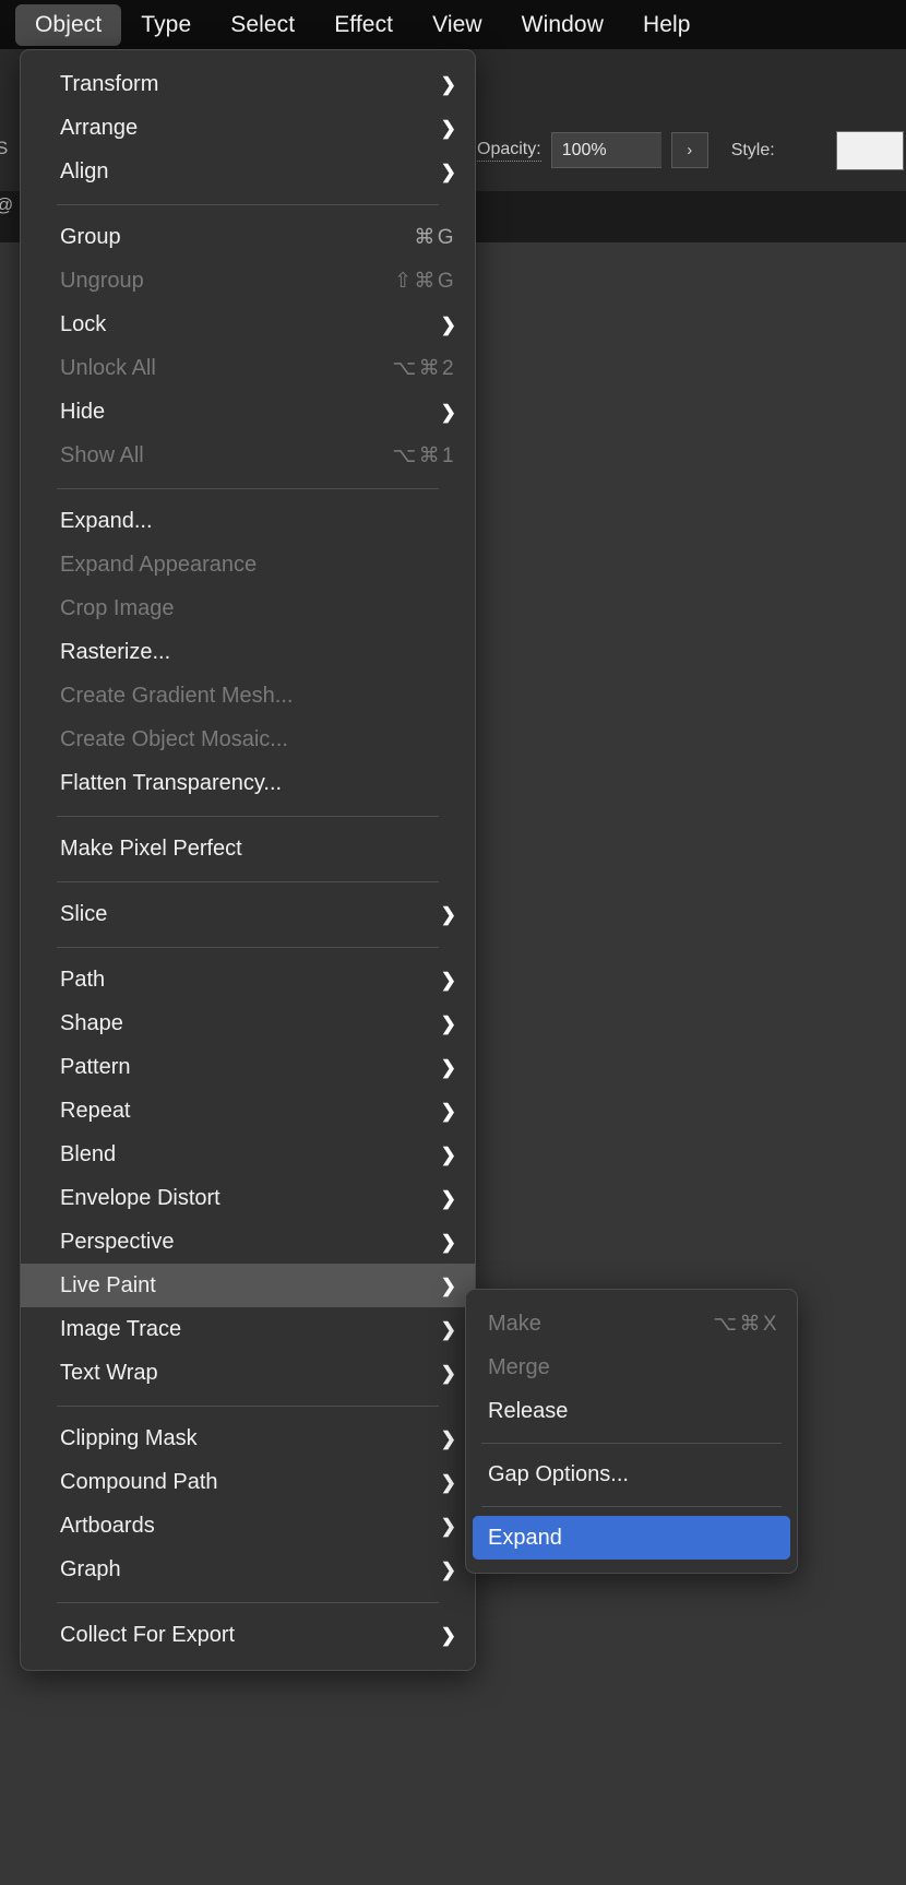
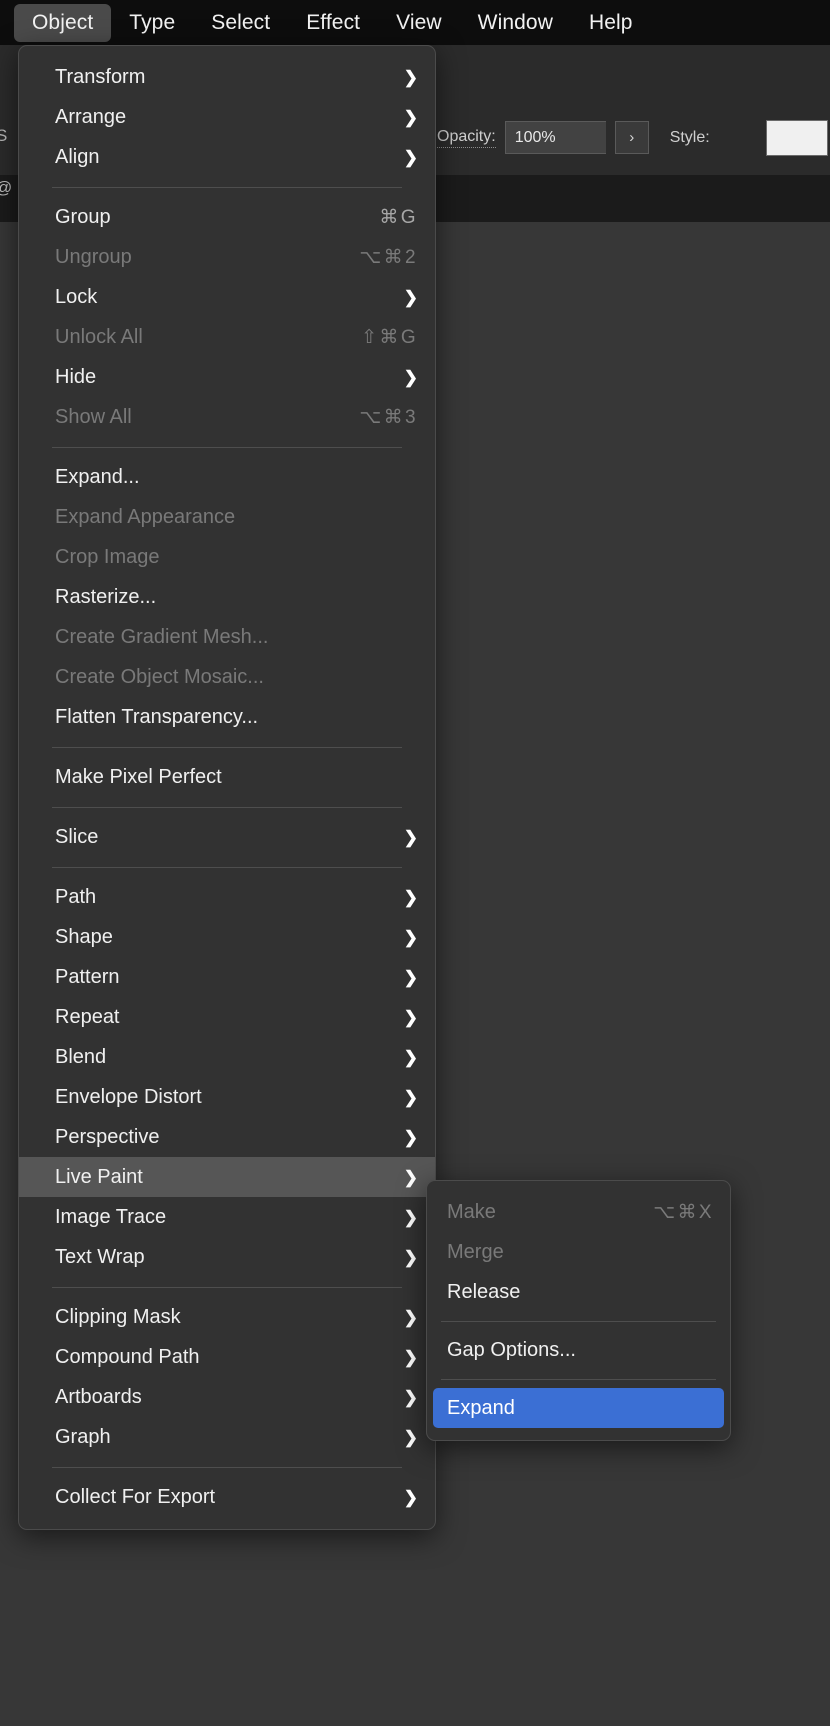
  S
  @
  Opacity:
  100%
  ›
  Style:
  Object
  Type
  Select
  Effect
  View
  Window
  Help
  Transform
  ❯
  Arrange
  ❯
  Align
  ❯
  Group
  ⌘G
  Ungroup
- ⇧⌘G
+ ⌥⌘2
  Lock
  ❯
  Unlock All
- ⌥⌘2
+ ⇧⌘G
  Hide
  ❯
  Show All
- ⌥⌘1
+ ⌥⌘3
  Expand...
  Expand Appearance
  Crop Image
  Rasterize...
  Create Gradient Mesh...
  Create Object Mosaic...
  Flatten Transparency...
  Make Pixel Perfect
  Slice
  ❯
  Path
  ❯
  Shape
  ❯
  Pattern
  ❯
  Repeat
  ❯
  Blend
  ❯
  Envelope Distort
  ❯
  Perspective
  ❯
  Live Paint
  ❯
  Image Trace
  ❯
  Text Wrap
  ❯
  Clipping Mask
  ❯
  Compound Path
  ❯
  Artboards
  ❯
  Graph
  ❯
  Collect For Export
  ❯
  Make
  ⌥⌘X
  Merge
  Release
  Gap Options...
  Expand
